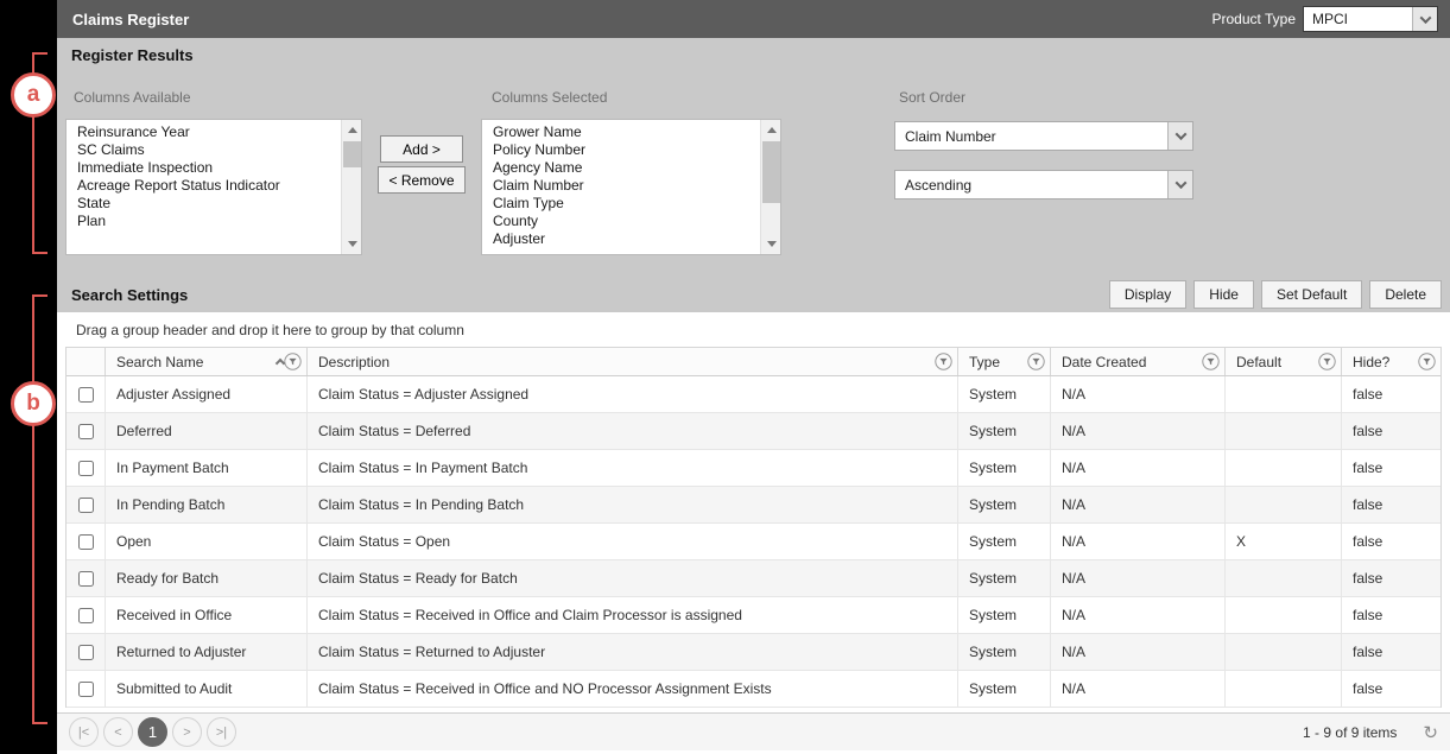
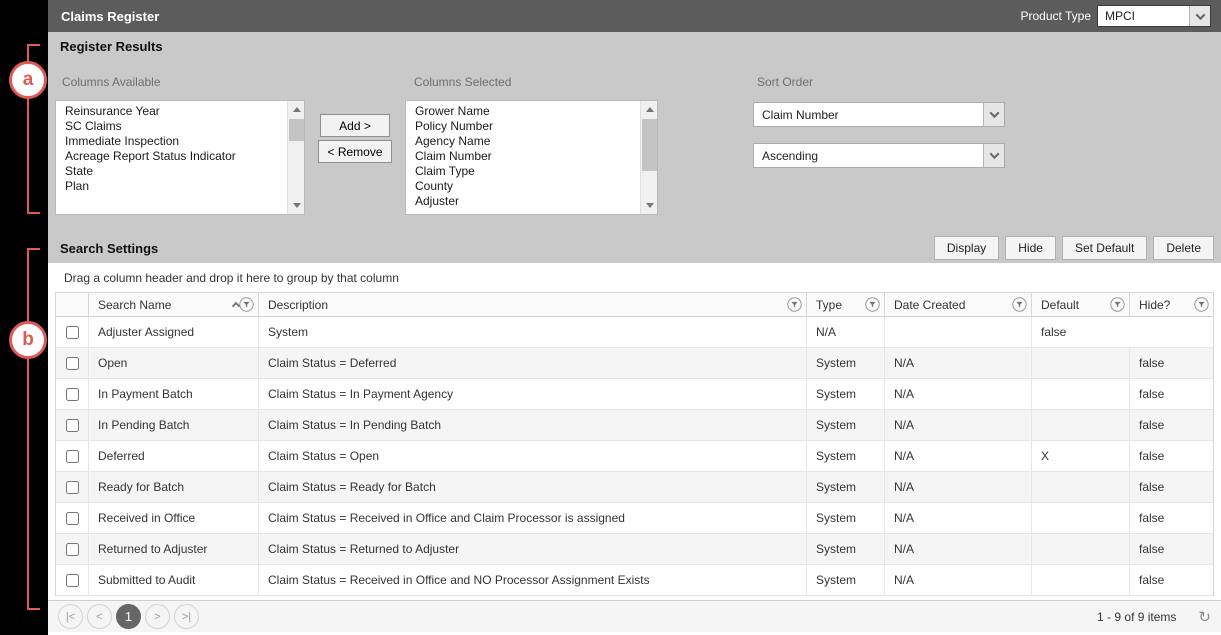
  a
  b
  Claims Register
  Product Type
  MPCI
  Register Results
  Columns Available
  Columns Selected
  Sort Order
  Reinsurance Year
  SC Claims
  Immediate Inspection
  Acreage Report Status Indicator
  State
  Plan
  Add >
  < Remove
  Grower Name
  Policy Number
  Agency Name
  Claim Number
  Claim Type
  County
  Adjuster
  Claim Number
  Ascending
  Search Settings
  Display
  Hide
  Set Default
  Delete
- Drag a group header and drop it here to group by that column
+ Drag a column header and drop it here to group by that column
  Search Name
  Description
  Type
  Date Created
  Default
  Hide?
  Adjuster Assigned
- Claim Status = Adjuster Assigned
  System
  N/A
  false
- Deferred
+ Open
  Claim Status = Deferred
  System
  N/A
  false
  In Payment Batch
- Claim Status = In Payment Batch
+ Claim Status = In Payment Agency
  System
  N/A
  false
  In Pending Batch
  Claim Status = In Pending Batch
  System
  N/A
  false
- Open
+ Deferred
  Claim Status = Open
  System
  N/A
  X
  false
  Ready for Batch
  Claim Status = Ready for Batch
  System
  N/A
  false
  Received in Office
  Claim Status = Received in Office and Claim Processor is assigned
  System
  N/A
  false
  Returned to Adjuster
  Claim Status = Returned to Adjuster
  System
  N/A
  false
  Submitted to Audit
  Claim Status = Received in Office and NO Processor Assignment Exists
  System
  N/A
  false
  |<
  <
  1
  >
  >|
  1 - 9 of 9 items
  ↻
